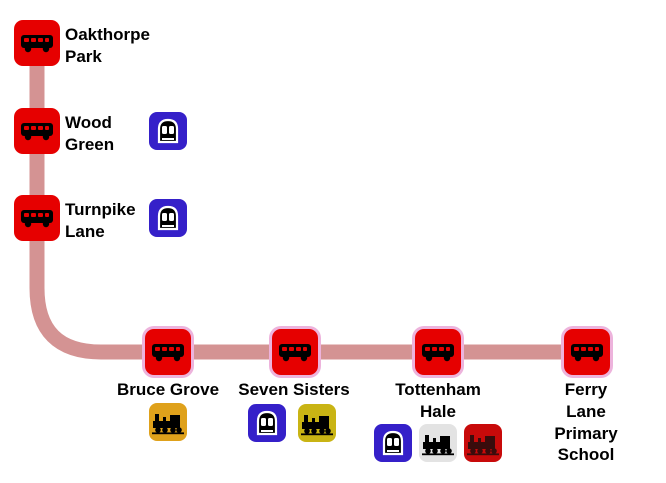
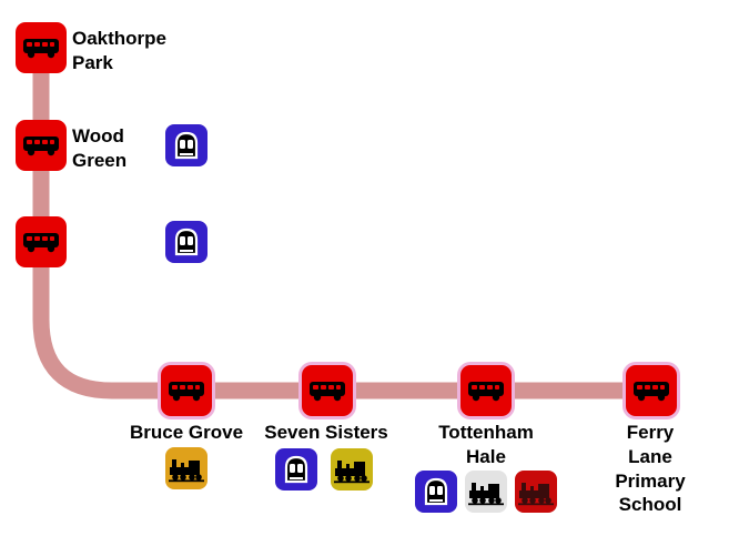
  Oakthorpe
  Park
  Wood
  Green
- Turnpike
- Lane
  Bruce Grove
  Seven Sisters
  Tottenham
  Hale
  Ferry Lane
  Primary School
